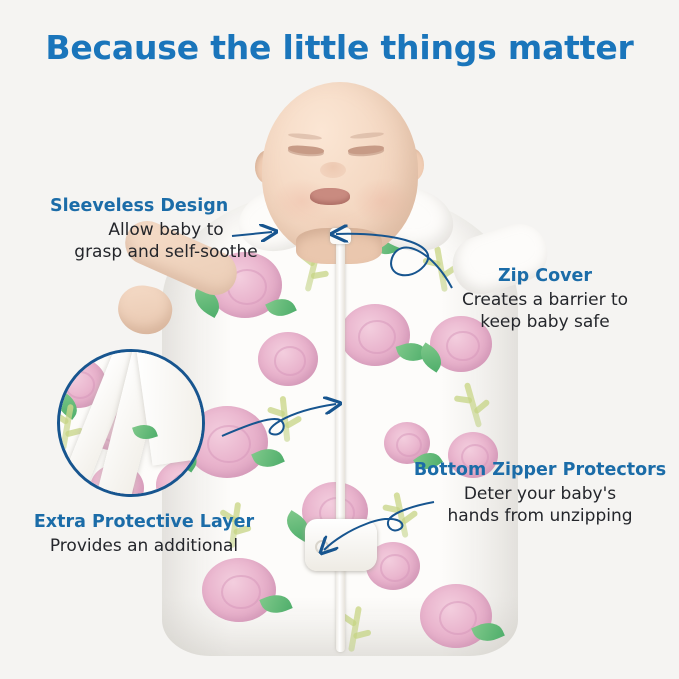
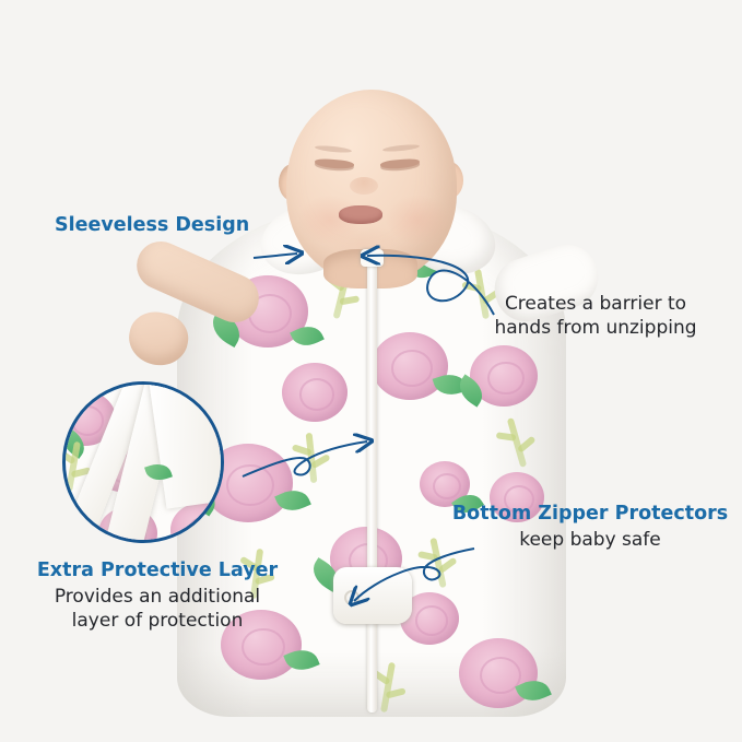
- Because the little things matter
  Sleeveless Design
- Allow baby to
- grasp and self-soothe
- Zip Cover
  Creates a barrier to
- keep baby safe
+ hands from unzipping
  Bottom Zipper Protectors
- Deter your baby's
- hands from unzipping
+ keep baby safe
  Extra Protective Layer
  Provides an additional
+ layer of protection
